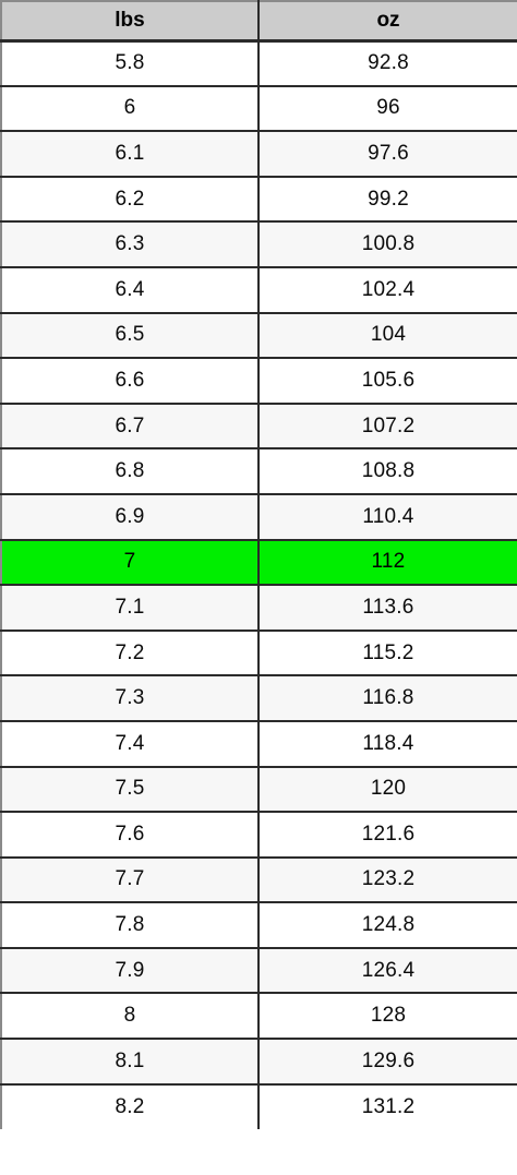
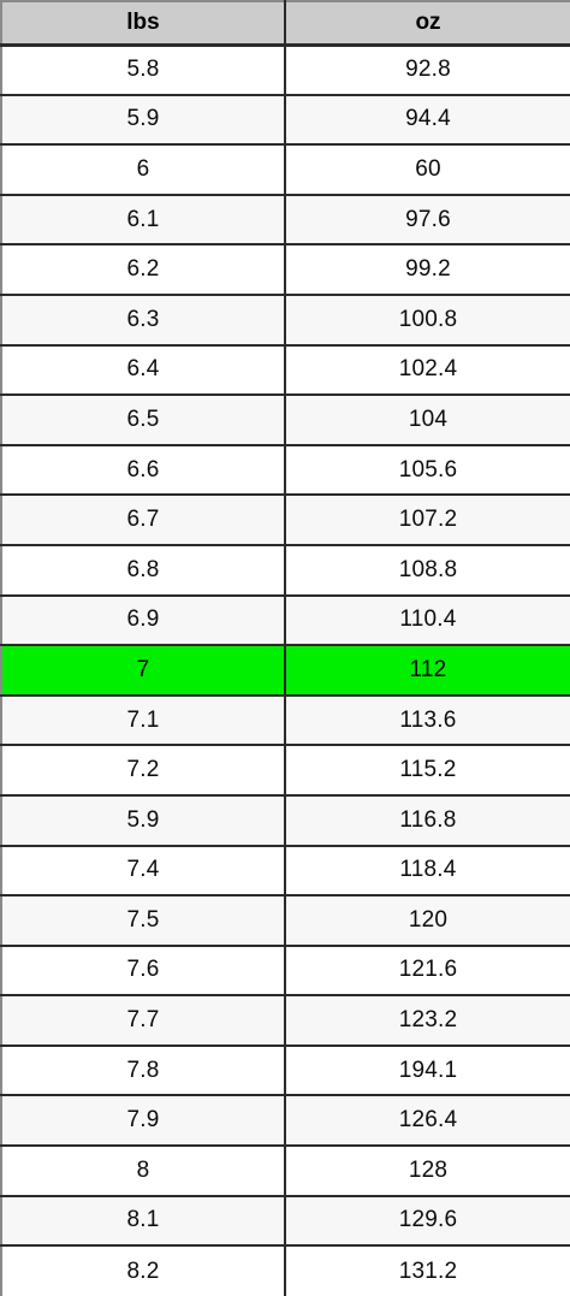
  lbs	oz
  5.8	92.8
+ 5.9	94.4
- 6	96
+ 6	60
  6.1	97.6
  6.2	99.2
  6.3	100.8
  6.4	102.4
  6.5	104
  6.6	105.6
  6.7	107.2
  6.8	108.8
  6.9	110.4
  7	112
  7.1	113.6
  7.2	115.2
- 7.3	116.8
+ 5.9	116.8
  7.4	118.4
  7.5	120
  7.6	121.6
  7.7	123.2
- 7.8	124.8
+ 7.8	194.1
  7.9	126.4
  8	128
  8.1	129.6
  8.2	131.2
